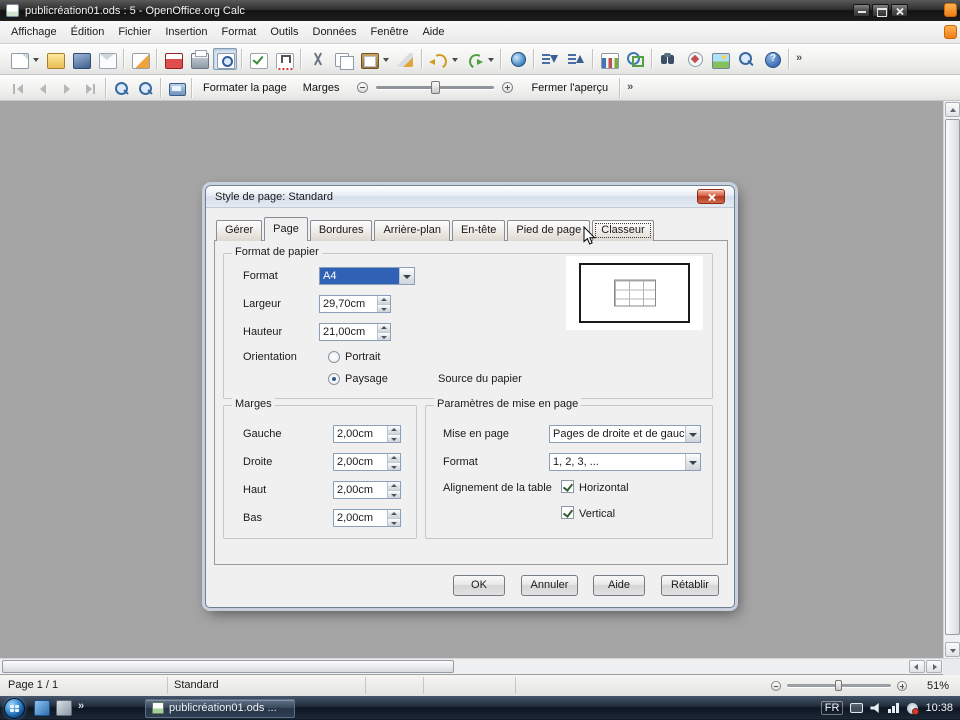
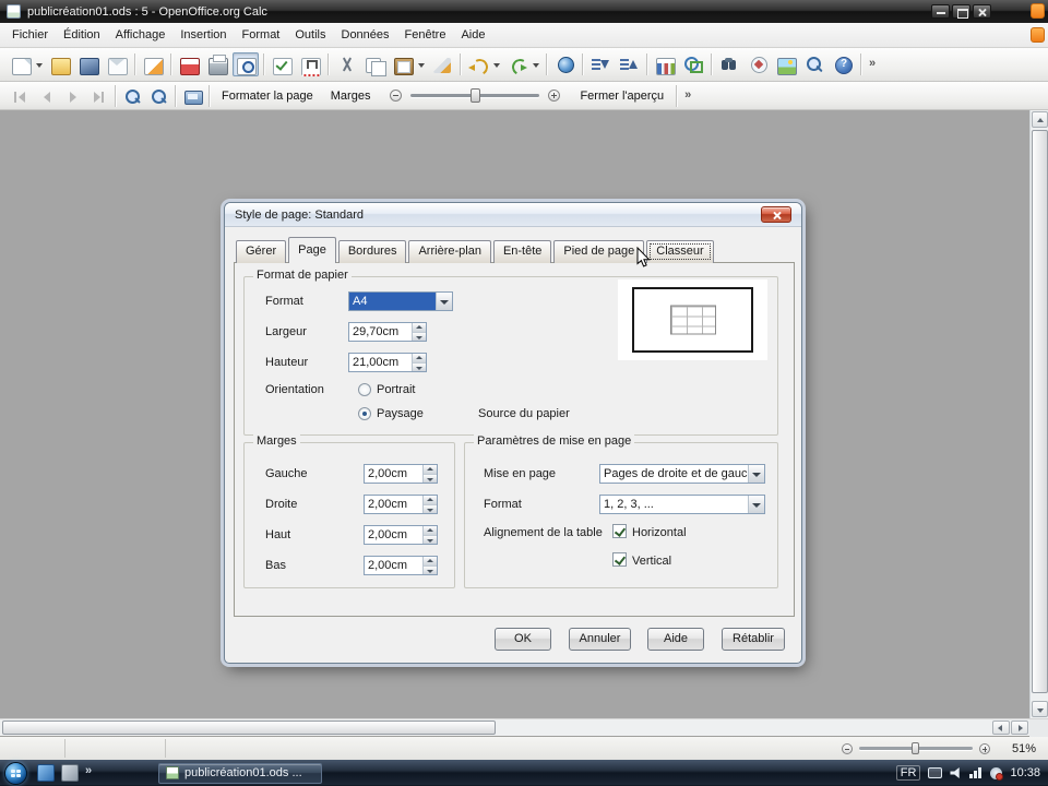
  publicréation01.ods : 5 - OpenOffice.org Calc
- Affichage
+ Fichier
  Édition
- Fichier
+ Affichage
  Insertion
  Format
  Outils
  Données
  Fenêtre
  Aide
  Formater la page
  Marges
  Fermer l'aperçu
  Style de page: Standard
  Gérer
  Page
  Bordures
  Arrière-plan
  En-tête
  Pied de page
  Classeur
  Format de papier
  Format
  A4
  Largeur
  29,70cm
  Hauteur
  21,00cm
  Orientation
  Portrait
  Paysage
  Source du papier
  Marges
  Gauche
  2,00cm
  Droite
  2,00cm
  Haut
  2,00cm
  Bas
  2,00cm
  Paramètres de mise en page
  Mise en page
  Pages de droite et de gauc
  Format
  1, 2, 3, ...
  Alignement de la table
  Horizontal
  Vertical
  OK
  Annuler
  Aide
  Rétablir
- Page 1 / 1
- Standard
  51%
  publicréation01.ods ...
  FR
  10:38
